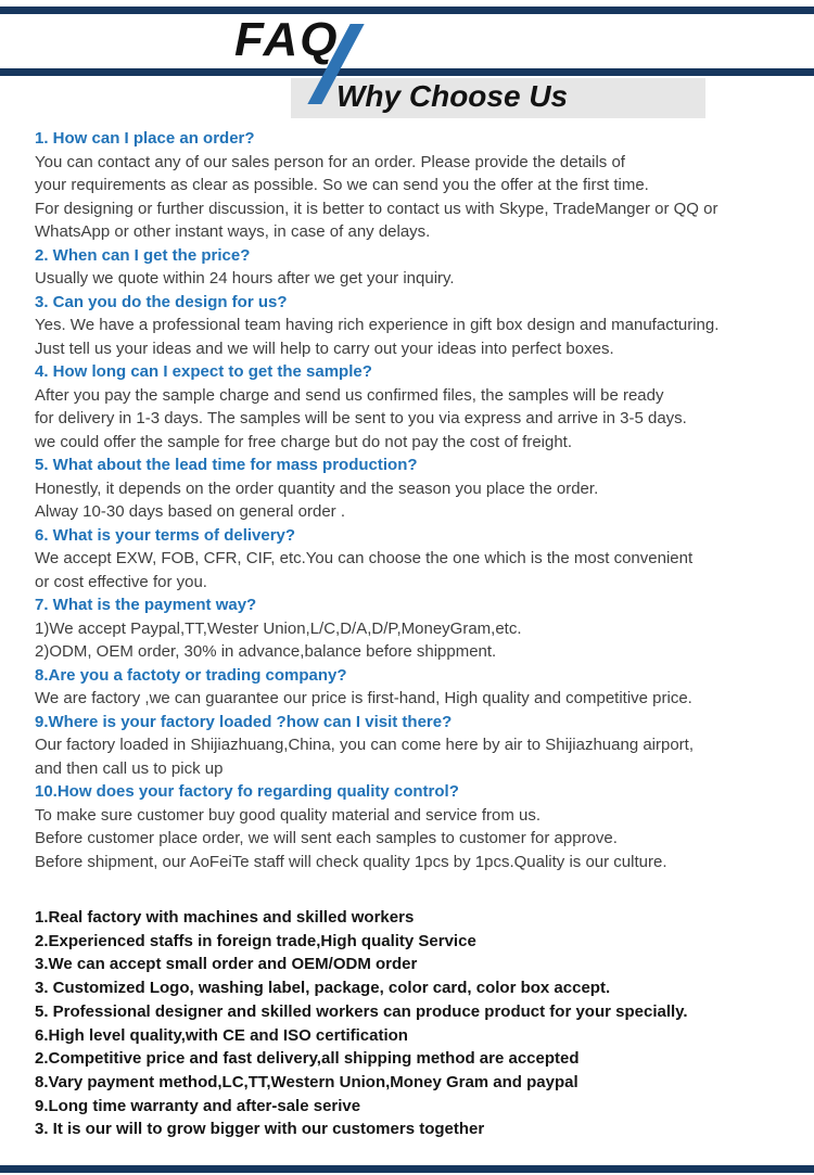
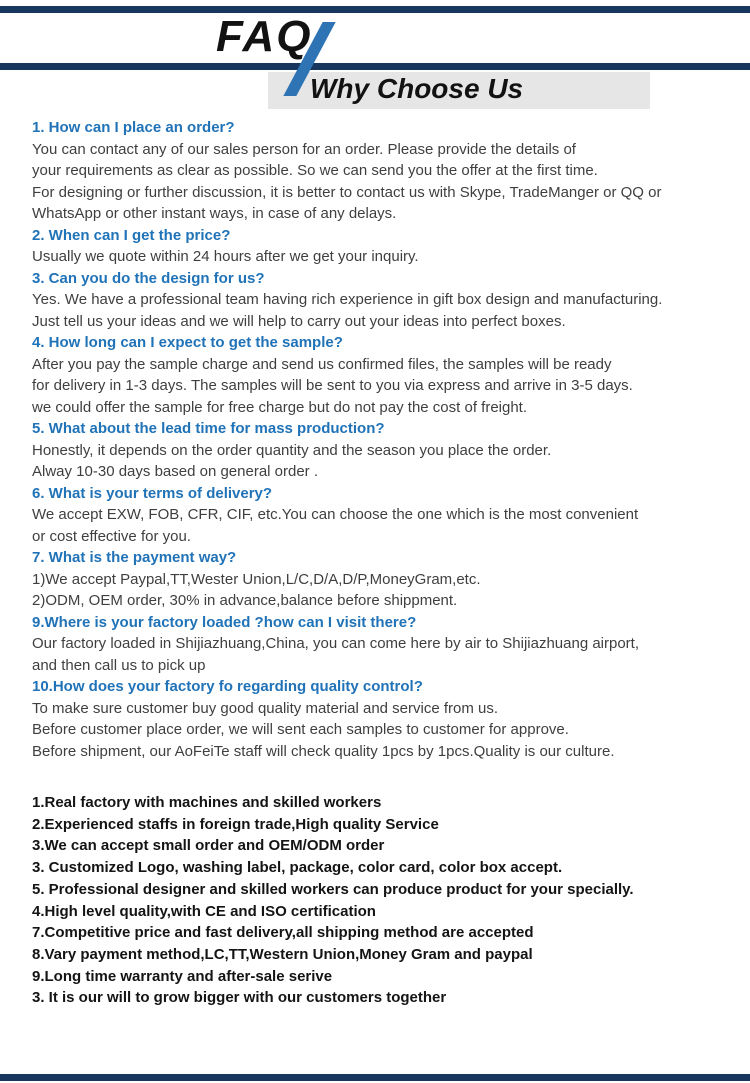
  FAQ
  Why Choose Us
  1. How can I place an order?
  You can contact any of our sales person for an order. Please provide the details of
  your requirements as clear as possible. So we can send you the offer at the first time.
  For designing or further discussion, it is better to contact us with Skype, TradeManger or QQ or
  WhatsApp or other instant ways, in case of any delays.
  2. When can I get the price?
  Usually we quote within 24 hours after we get your inquiry.
  3. Can you do the design for us?
  Yes. We have a professional team having rich experience in gift box design and manufacturing.
  Just tell us your ideas and we will help to carry out your ideas into perfect boxes.
  4. How long can I expect to get the sample?
  After you pay the sample charge and send us confirmed files, the samples will be ready
  for delivery in 1-3 days. The samples will be sent to you via express and arrive in 3-5 days.
  we could offer the sample for free charge but do not pay the cost of freight.
  5. What about the lead time for mass production?
  Honestly, it depends on the order quantity and the season you place the order.
  Alway 10-30 days based on general order .
  6. What is your terms of delivery?
  We accept EXW, FOB, CFR, CIF, etc.You can choose the one which is the most convenient
  or cost effective for you.
  7. What is the payment way?
  1)We accept Paypal,TT,Wester Union,L/C,D/A,D/P,MoneyGram,etc.
  2)ODM, OEM order, 30% in advance,balance before shippment.
- 8.Are you a factoty or trading company?
- We are factory ,we can guarantee our price is first-hand, High quality and competitive price.
  9.Where is your factory loaded ?how can I visit there?
  Our factory loaded in Shijiazhuang,China, you can come here by air to Shijiazhuang airport,
  and then call us to pick up
  10.How does your factory fo regarding quality control?
  To make sure customer buy good quality material and service from us.
  Before customer place order, we will sent each samples to customer for approve.
  Before shipment, our AoFeiTe staff will check quality 1pcs by 1pcs.Quality is our culture.
  1.Real factory with machines and skilled workers
  2.Experienced staffs in foreign trade,High quality Service
  3.We can accept small order and OEM/ODM order
  3. Customized Logo, washing label, package, color card, color box accept.
  5. Professional designer and skilled workers can produce product for your specially.
- 6.High level quality,with CE and ISO certification
+ 4.High level quality,with CE and ISO certification
- 2.Competitive price and fast delivery,all shipping method are accepted
+ 7.Competitive price and fast delivery,all shipping method are accepted
  8.Vary payment method,LC,TT,Western Union,Money Gram and paypal
  9.Long time warranty and after-sale serive
  3. It is our will to grow bigger with our customers together
